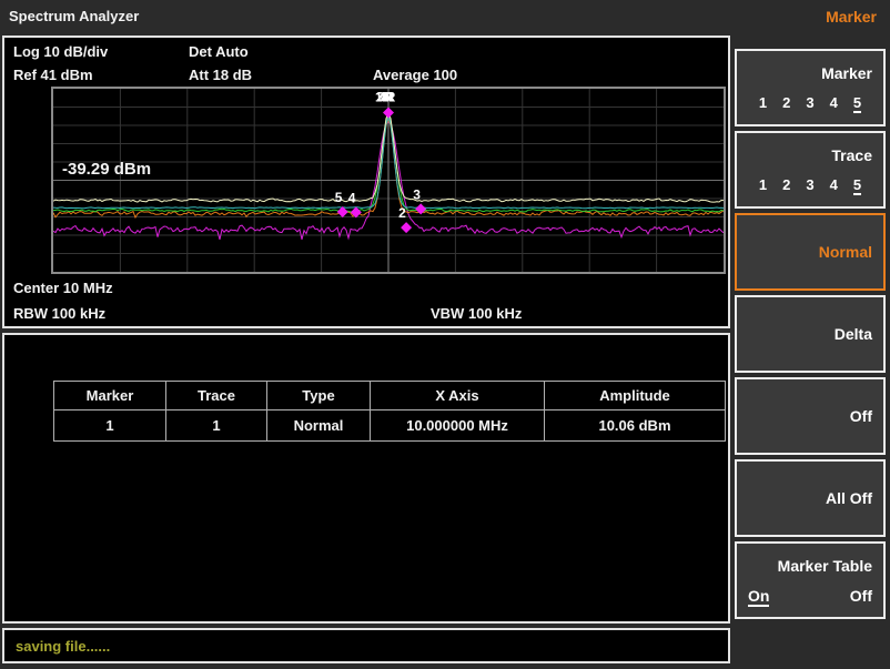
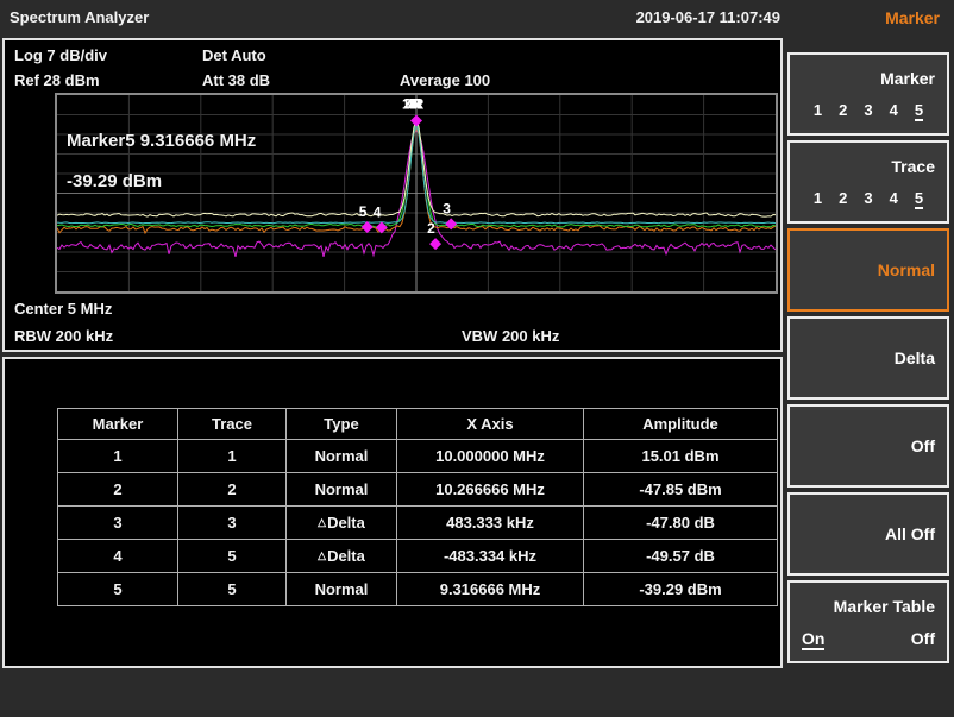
  Spectrum Analyzer
+ 2019-06-17 11:07:49
  Marker
- Log 10 dB/div
+ Log 7 dB/div
  Det Auto
- Ref 41 dBm
+ Ref 28 dBm
- Att 18 dB
+ Att 38 dB
  Average 100
  2
  3
  4
  5
  1R
  3R
  4R
+ Marker5 9.316666 MHz
  -39.29 dBm
- Center 10 MHz
+ Center 5 MHz
- RBW 100 kHz
+ RBW 200 kHz
- VBW 100 kHz
+ VBW 200 kHz
  Marker	Trace	Type	X Axis	Amplitude
- 1	1	Normal	10.000000 MHz	10.06 dBm
+ 1	1	Normal	10.000000 MHz	15.01 dBm
+ 2	2	Normal	10.266666 MHz	-47.85 dBm
+ 3	3	△Delta	483.333 kHz	-47.80 dB
+ 4	5	△Delta	-483.334 kHz	-49.57 dB
+ 5	5	Normal	9.316666 MHz	-39.29 dBm
  Marker
  1
  2
  3
  4
  5
  Trace
  1
  2
  3
  4
  5
  Normal
  Delta
  Off
  All Off
  Marker Table
  On
  Off
- saving file......
